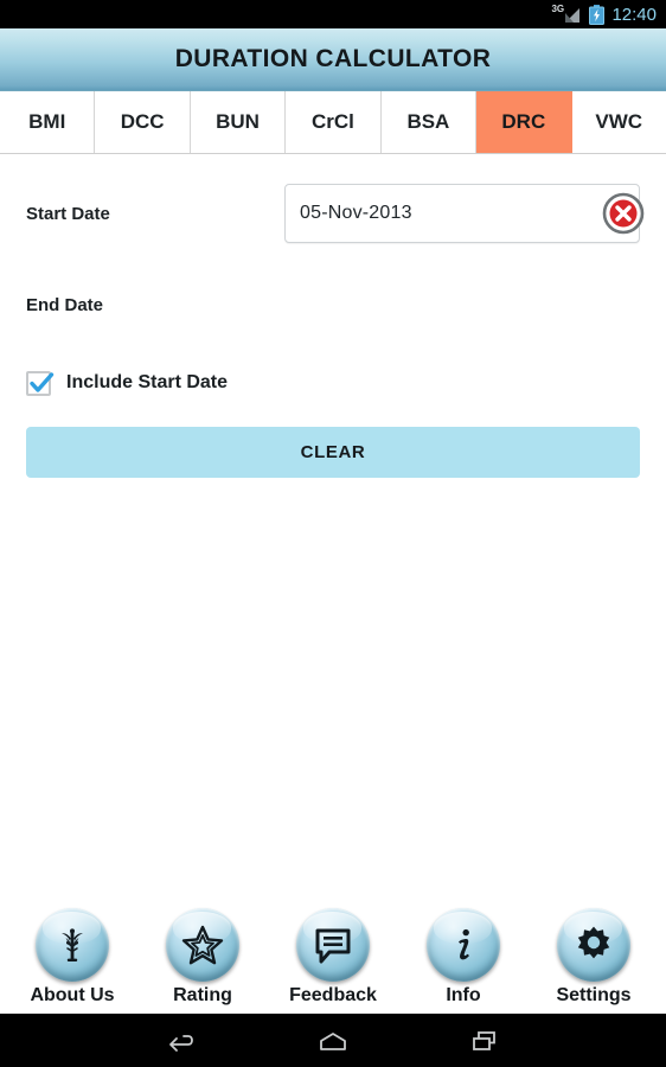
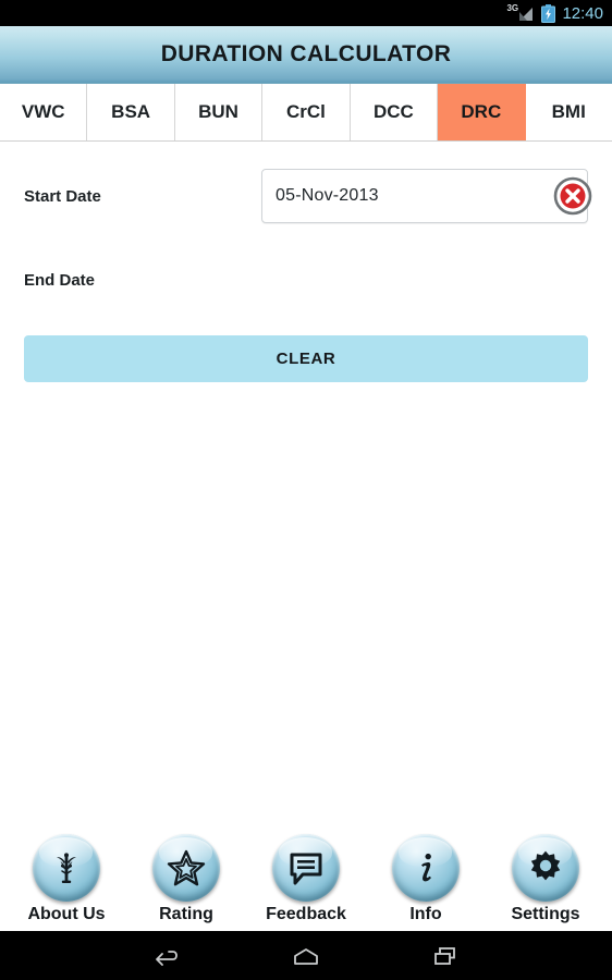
  3G
  12:40
  DURATION CALCULATOR
- BMI
+ VWC
- DCC
+ BSA
  BUN
  CrCl
- BSA
+ DCC
  DRC
- VWC
+ BMI
  Start Date
  05-Nov-2013
  End Date
- Include Start Date
  CLEAR
  About Us
  Rating
  Feedback
  Info
  Settings
